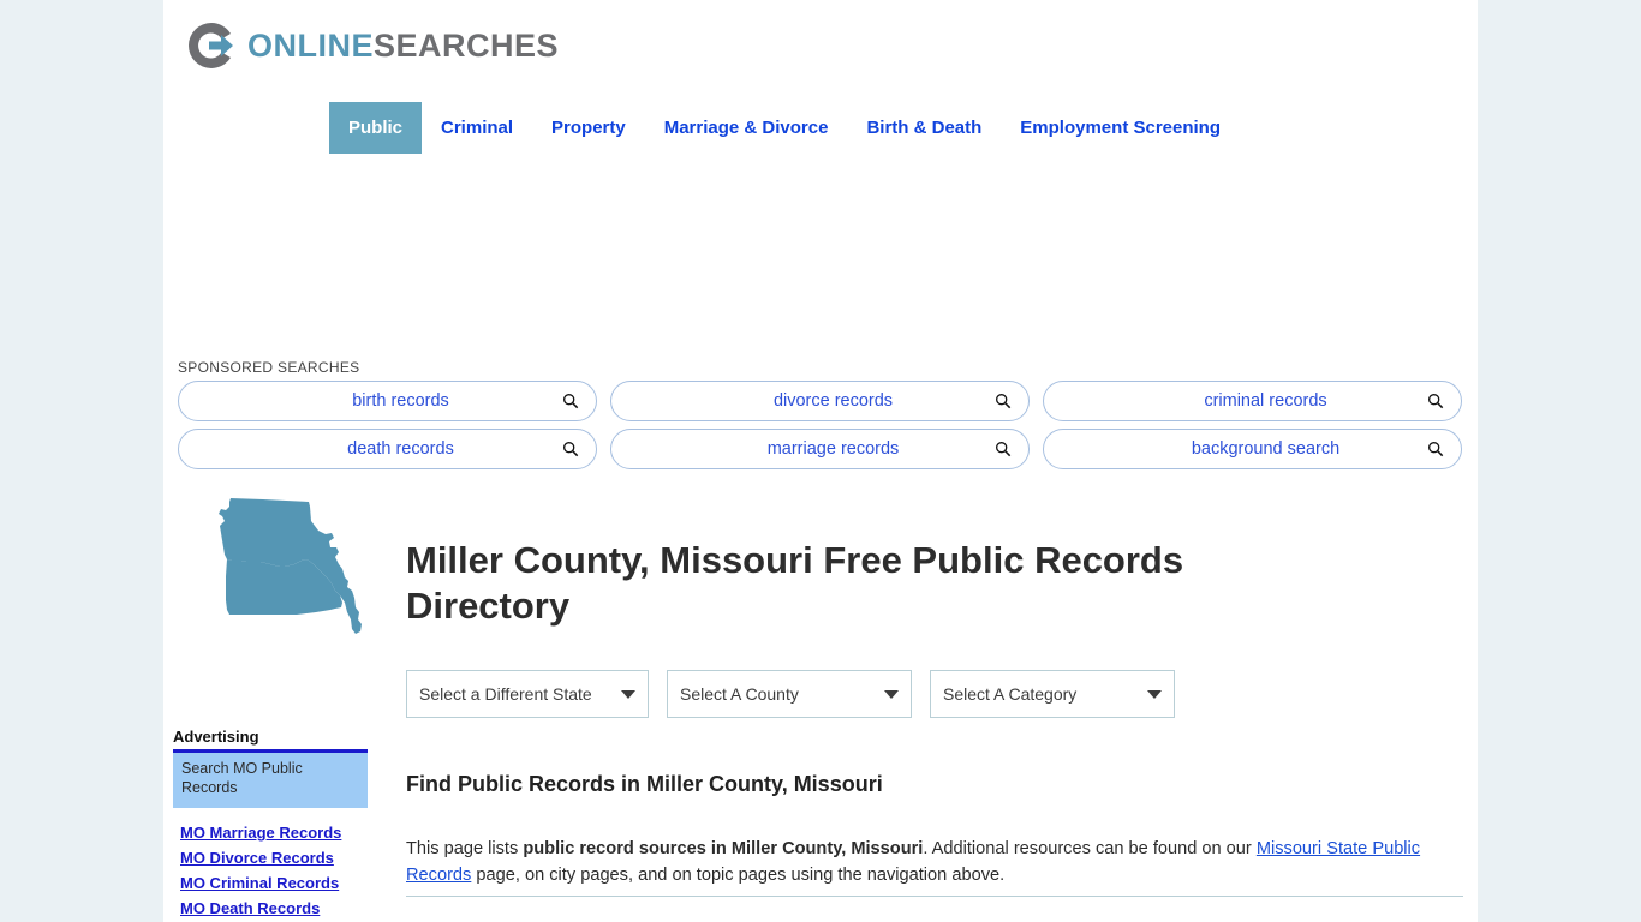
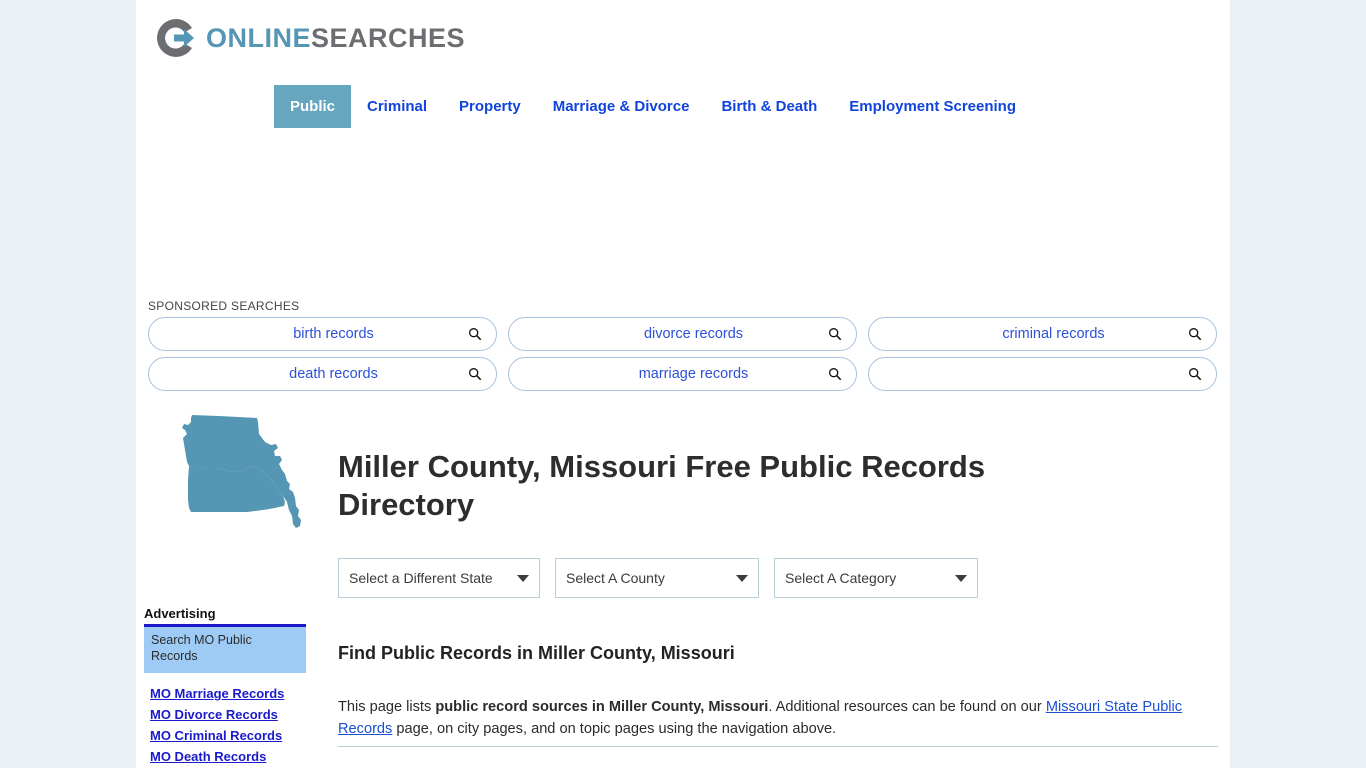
  ONLINESEARCHES
  Public
  Criminal
  Property
  Marriage & Divorce
  Birth & Death
  Employment Screening
  SPONSORED SEARCHES
  birth records
  divorce records
  criminal records
  death records
  marriage records
- background search
  Miller County, Missouri Free Public Records Directory
  Select a Different State
  Select A County
  Select A Category
  Find Public Records in Miller County, Missouri
  This page lists public record sources in Miller County, Missouri. Additional resources can be found on our Missouri State Public Records page, on city pages, and on topic pages using the navigation above.
  Advertising
  Search MO Public Records
  MO Marriage Records
  MO Divorce Records
  MO Criminal Records
  MO Death Records
